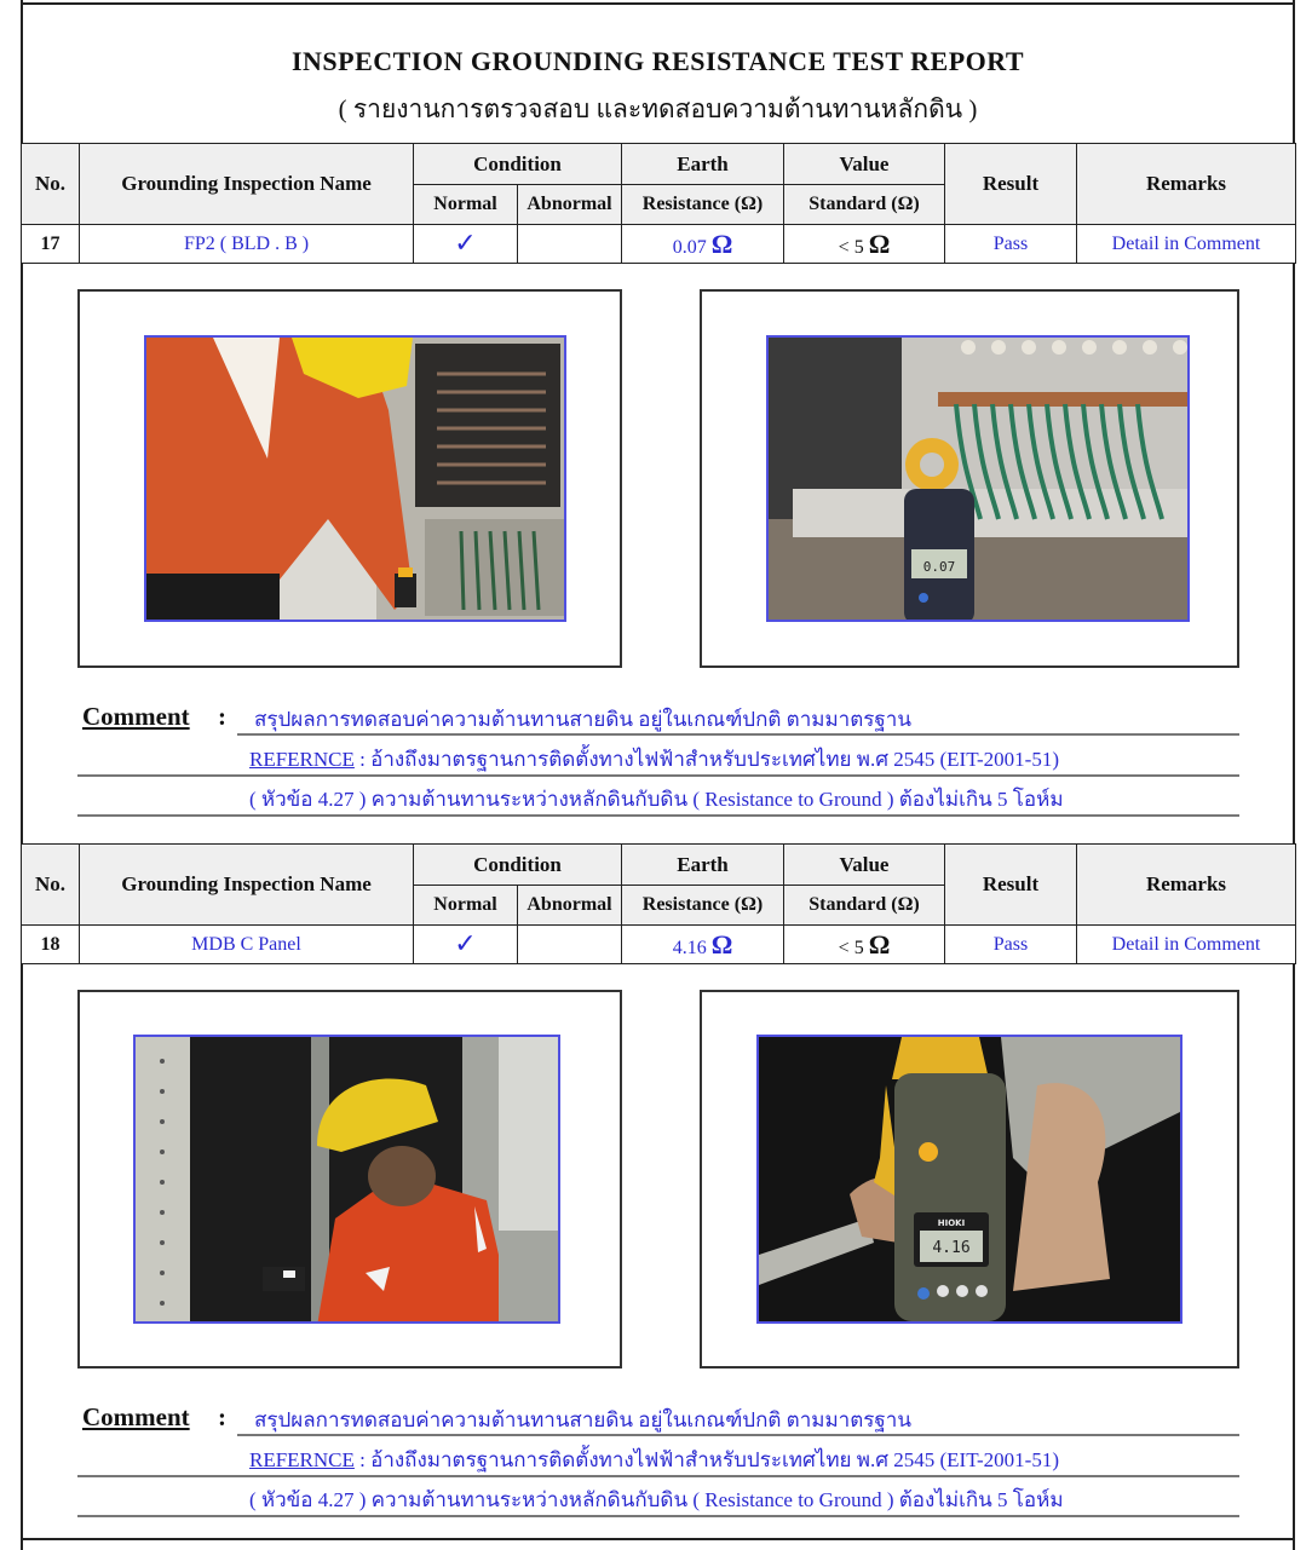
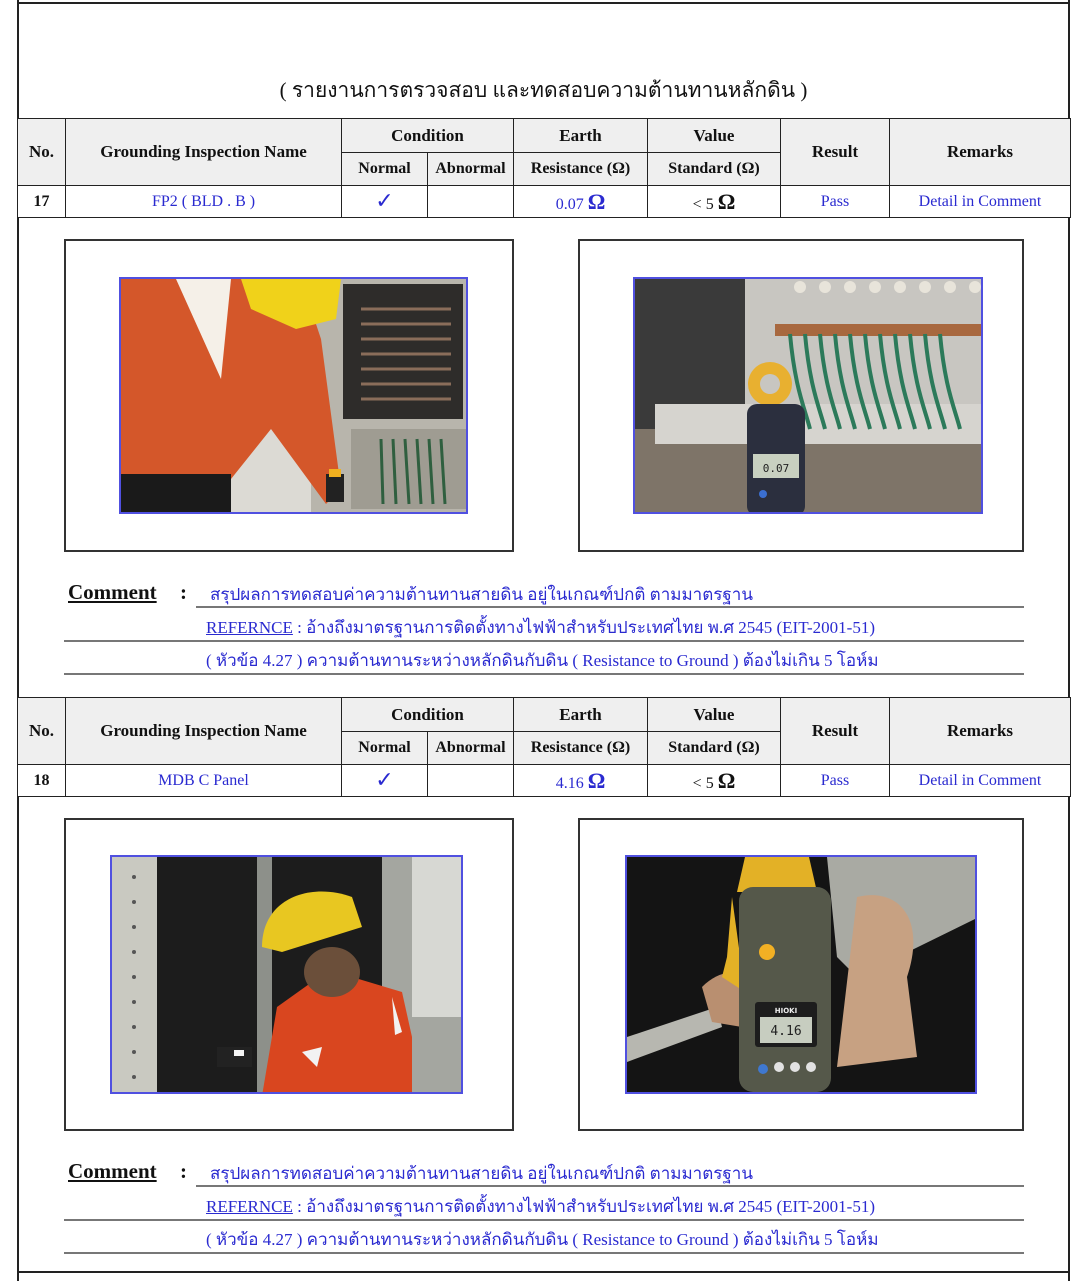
- INSPECTION GROUNDING RESISTANCE TEST REPORT
  ( รายงานการตรวจสอบ และทดสอบความต้านทานหลักดิน )
  No.	Grounding Inspection Name	Condition	Earth	Value	Result	Remarks
  Normal	Abnormal	Resistance (Ω)	Standard (Ω)
  17	FP2 ( BLD . B )	✓		0.07 Ω	< 5 Ω	Pass	Detail in Comment
  0.07
  Comment
  :
  สรุปผลการทดสอบค่าความต้านทานสายดิน อยู่ในเกณฑ์ปกติ ตามมาตรฐาน
  REFERNCE : อ้างถึงมาตรฐานการติดตั้งทางไฟฟ้าสำหรับประเทศไทย พ.ศ 2545 (EIT-2001-51)
  ( หัวข้อ 4.27 ) ความต้านทานระหว่างหลักดินกับดิน ( Resistance to Ground ) ต้องไม่เกิน 5 โอห์ม
  No.	Grounding Inspection Name	Condition	Earth	Value	Result	Remarks
  Normal	Abnormal	Resistance (Ω)	Standard (Ω)
  18	MDB C Panel	✓		4.16 Ω	< 5 Ω	Pass	Detail in Comment
  4.16
  HIOKI
  Comment
  :
  สรุปผลการทดสอบค่าความต้านทานสายดิน อยู่ในเกณฑ์ปกติ ตามมาตรฐาน
  REFERNCE : อ้างถึงมาตรฐานการติดตั้งทางไฟฟ้าสำหรับประเทศไทย พ.ศ 2545 (EIT-2001-51)
  ( หัวข้อ 4.27 ) ความต้านทานระหว่างหลักดินกับดิน ( Resistance to Ground ) ต้องไม่เกิน 5 โอห์ม
